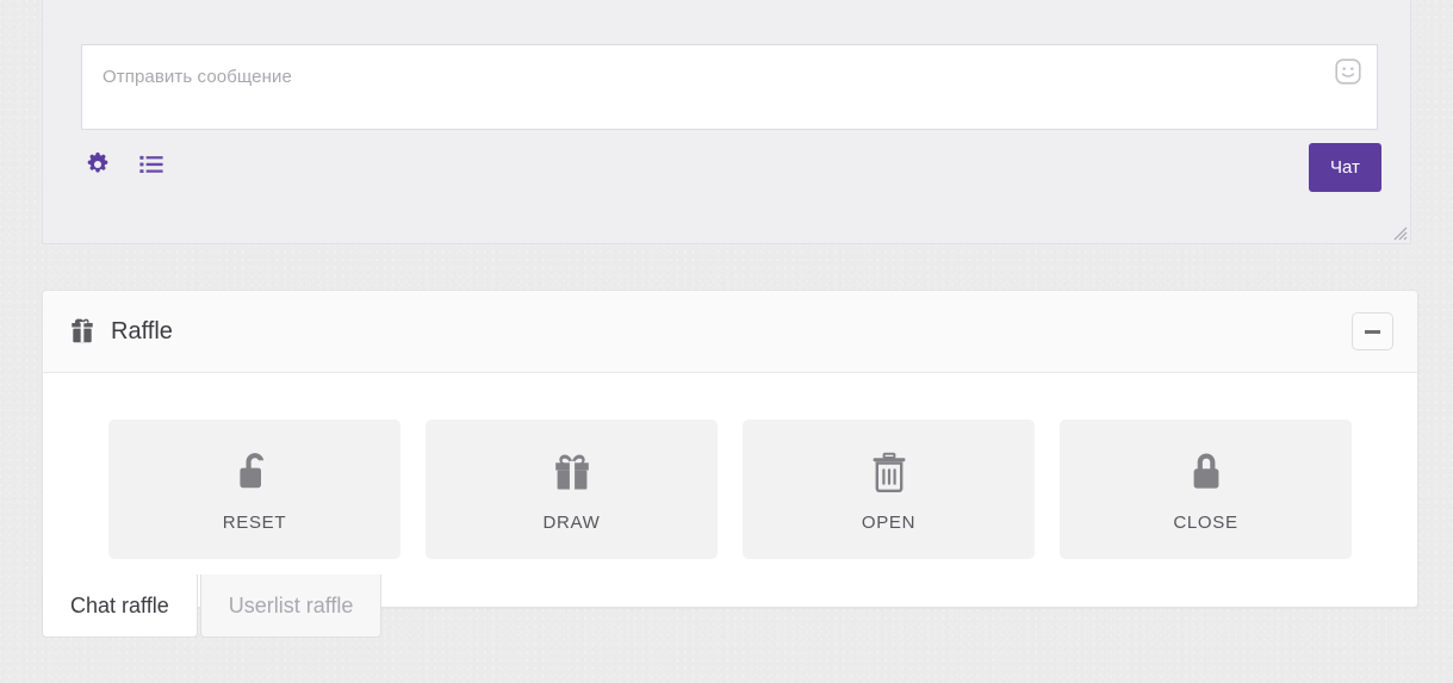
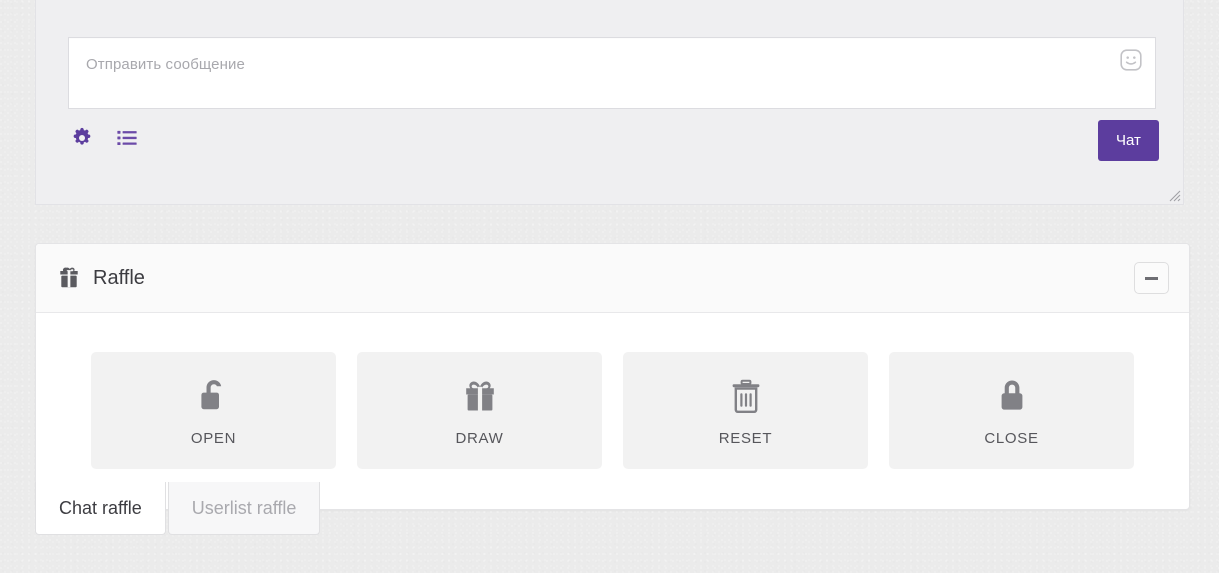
  Отправить сообщение
  Чат
  Raffle
- RESET
+ OPEN
  DRAW
- OPEN
+ RESET
  CLOSE
  Chat raffle
  Userlist raffle
